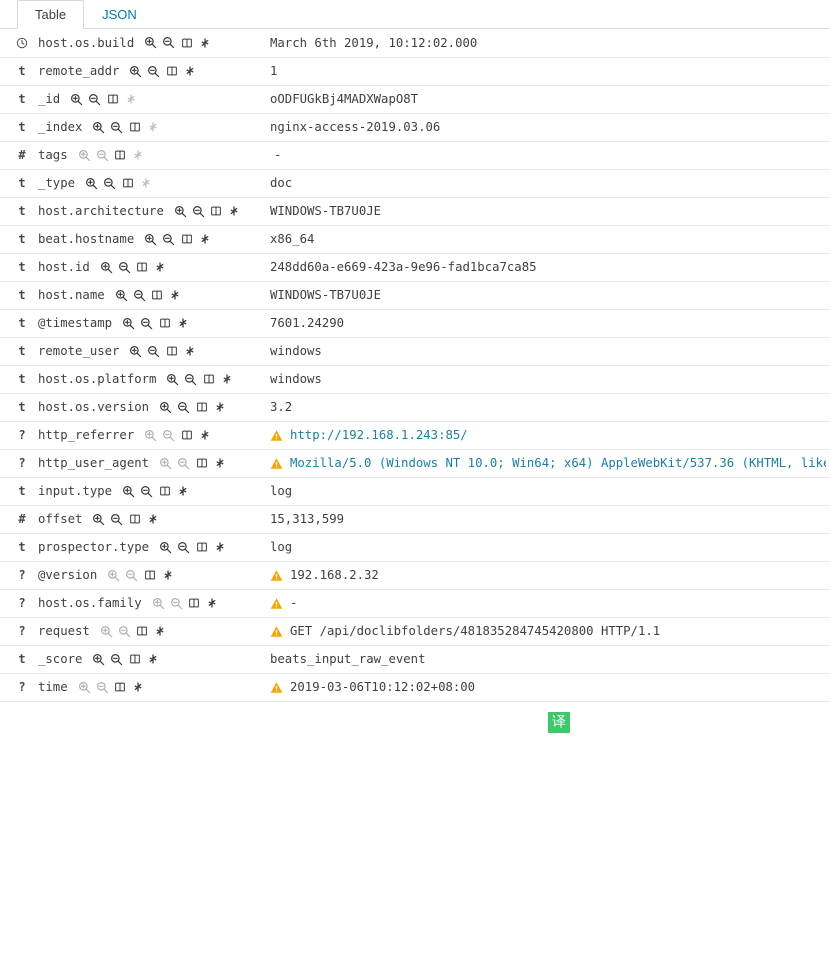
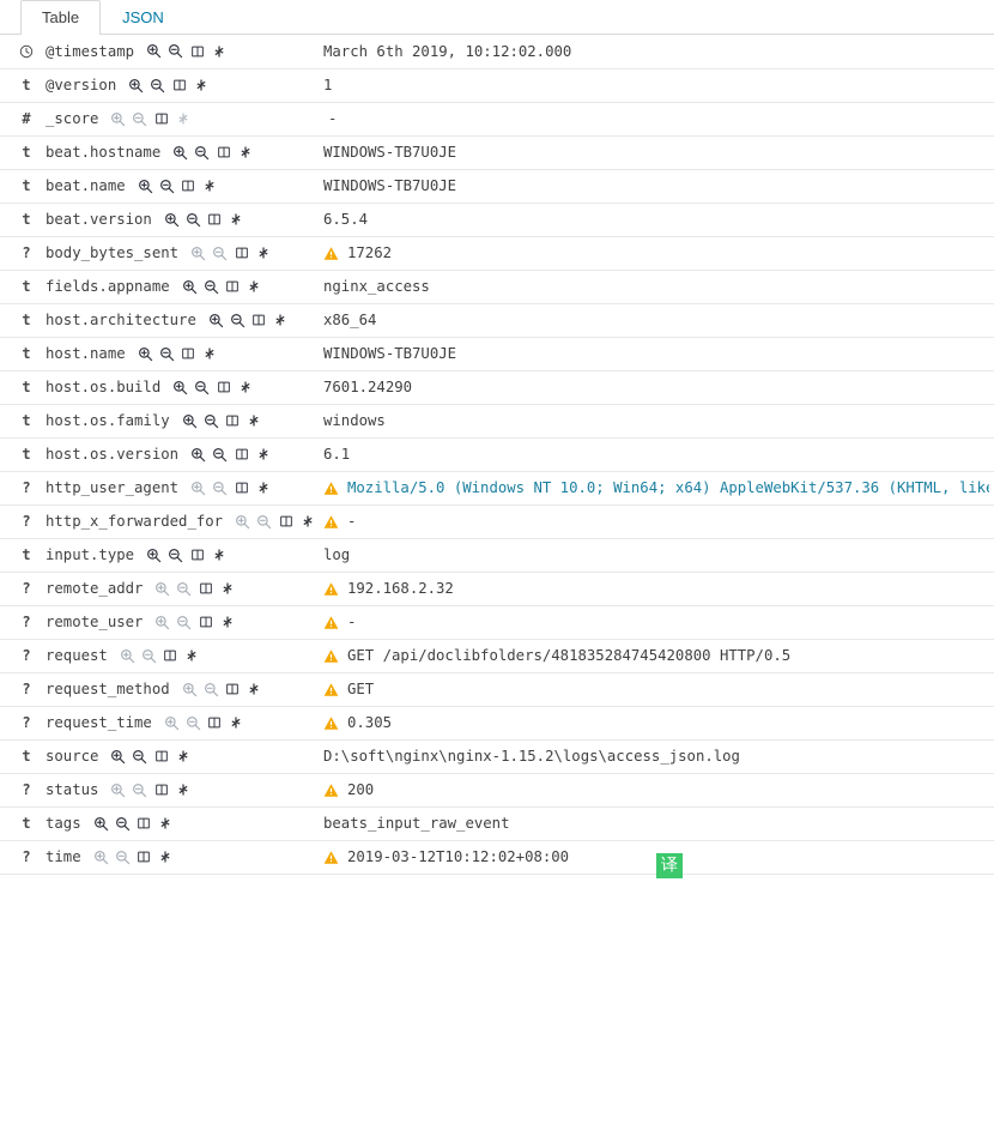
  Table
  JSON
- host.os.build	March 6th 2019, 10:12:02.000
+ @timestamp	March 6th 2019, 10:12:02.000
- t remote_addr	1
+ t @version	1
- t _id	oODFUGkBj4MADXWapO8T
- t _index	nginx-access-2019.03.06
- # tags	-
+ # _score	-
- t _type	doc
- t host.architecture	WINDOWS-TB7U0JE
+ t beat.hostname	WINDOWS-TB7U0JE
+ t beat.name	WINDOWS-TB7U0JE
+ t beat.version	6.5.4
+ ? body_bytes_sent	17262
+ t fields.appname	nginx_access
- t beat.hostname	x86_64
+ t host.architecture	x86_64
- t host.id	248dd60a-e669-423a-9e96-fad1bca7ca85
  t host.name	WINDOWS-TB7U0JE
- t @timestamp	7601.24290
+ t host.os.build	7601.24290
- t remote_user	windows
+ t host.os.family	windows
- t host.os.platform	windows
- t host.os.version	3.2
+ t host.os.version	6.1
- ? http_referrer	http://192.168.1.243:85/
  ? http_user_agent	Mozilla/5.0 (Windows NT 10.0; Win64; x64) AppleWebKit/537.36 (KHTML, lik
+ ? http_x_forwarded_for	-
  t input.type	log
- # offset	15,313,599
- t prospector.type	log
- ? @version	192.168.2.32
+ ? remote_addr	192.168.2.32
- ? host.os.family	-
+ ? remote_user	-
- ? request	GET /api/doclibfolders/481835284745420800 HTTP/1.1
+ ? request	GET /api/doclibfolders/481835284745420800 HTTP/0.5
+ ? request_method	GET
+ ? request_time	0.305
+ t source	D:\soft\nginx\nginx-1.15.2\logs\access_json.log
+ ? status	200
- t _score	beats_input_raw_event
+ t tags	beats_input_raw_event
- ? time	2019-03-06T10:12:02+08:00
+ ? time	2019-03-12T10:12:02+08:00
  译
